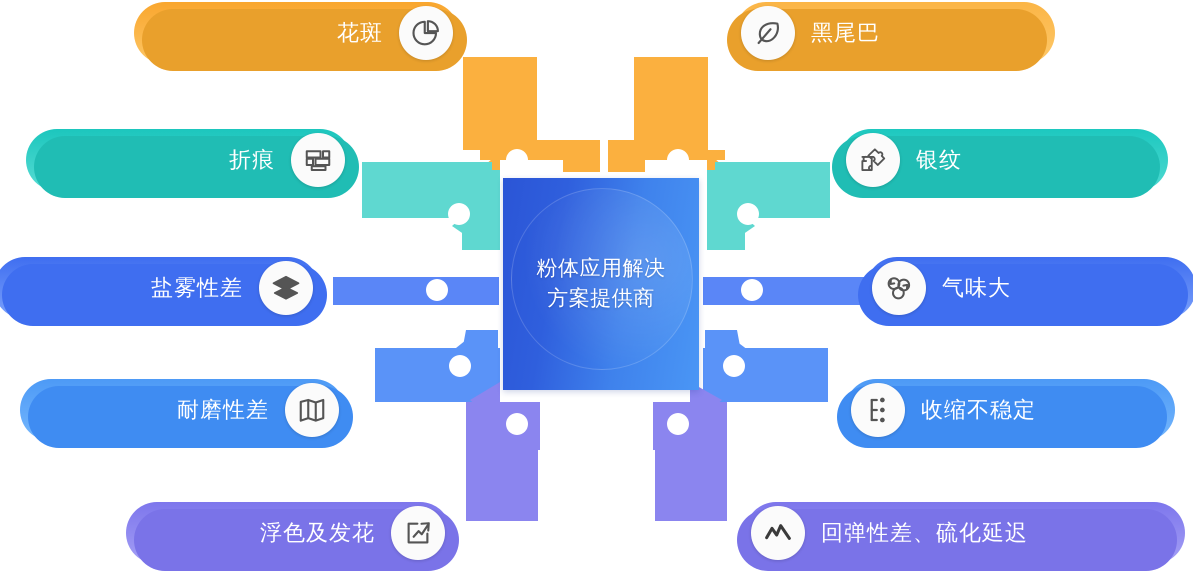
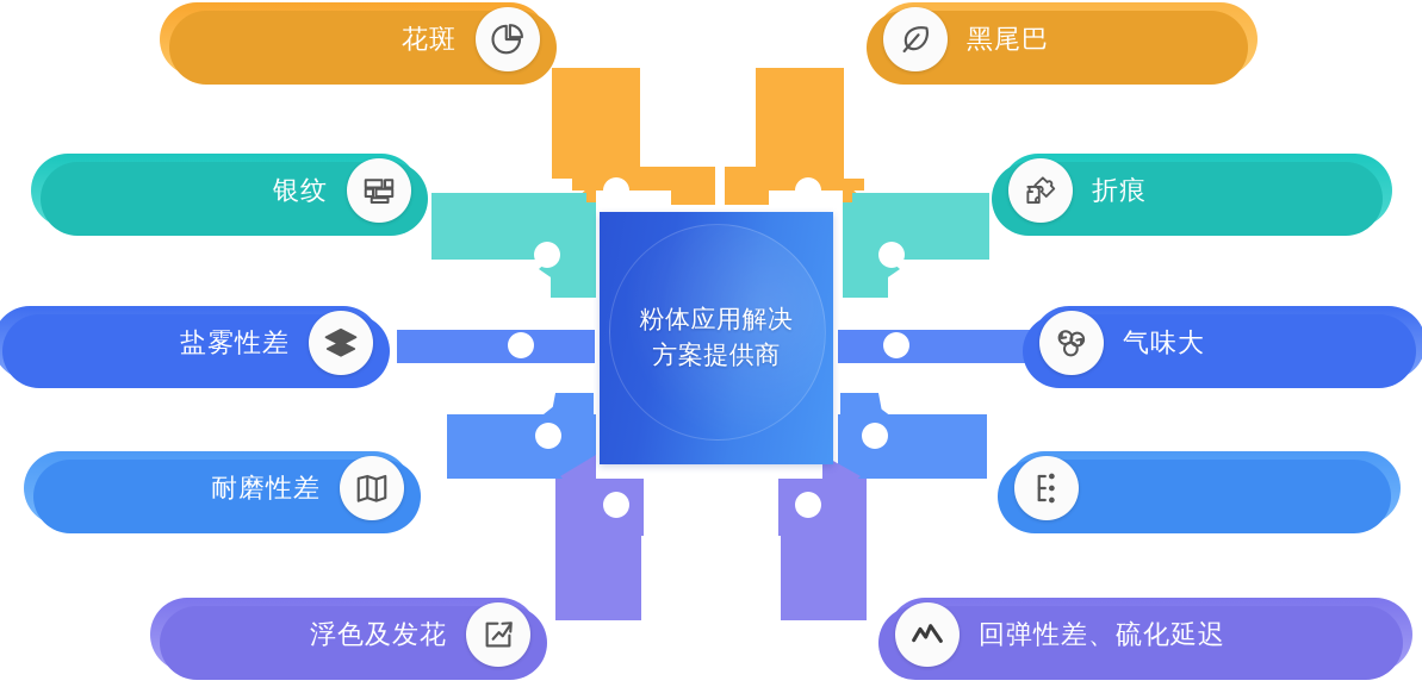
  粉体应用解决
  方案提供商
  花斑
- 折痕
+ 银纹
  盐雾性差
  耐磨性差
  浮色及发花
  黑尾巴
- 银纹
+ 折痕
  气味大
- 收缩不稳定
  回弹性差、硫化延迟
